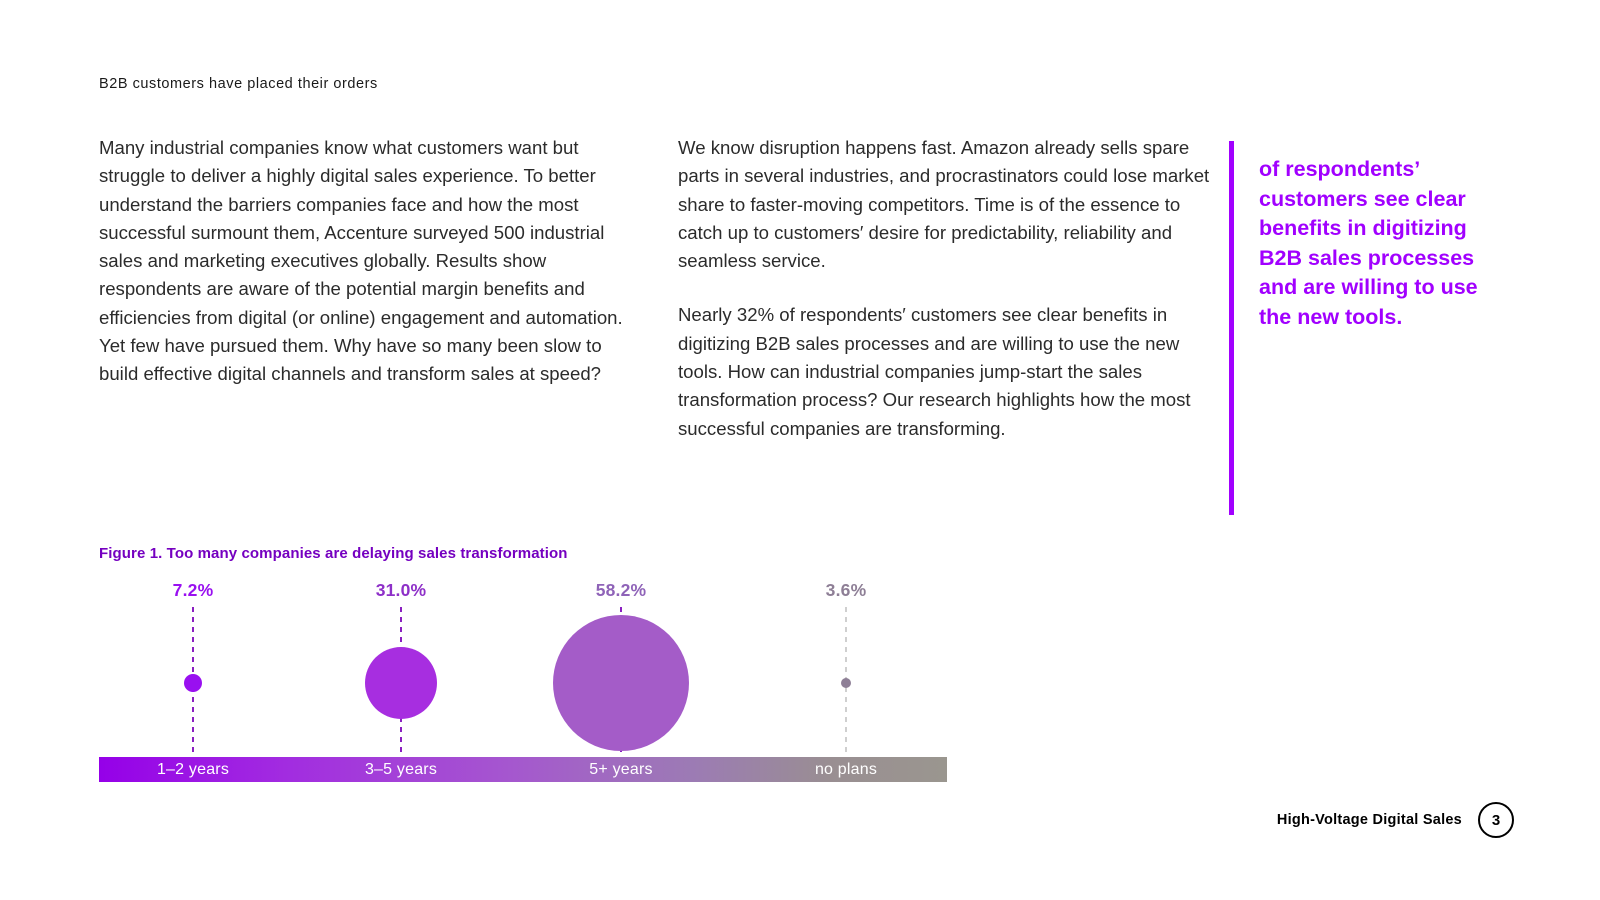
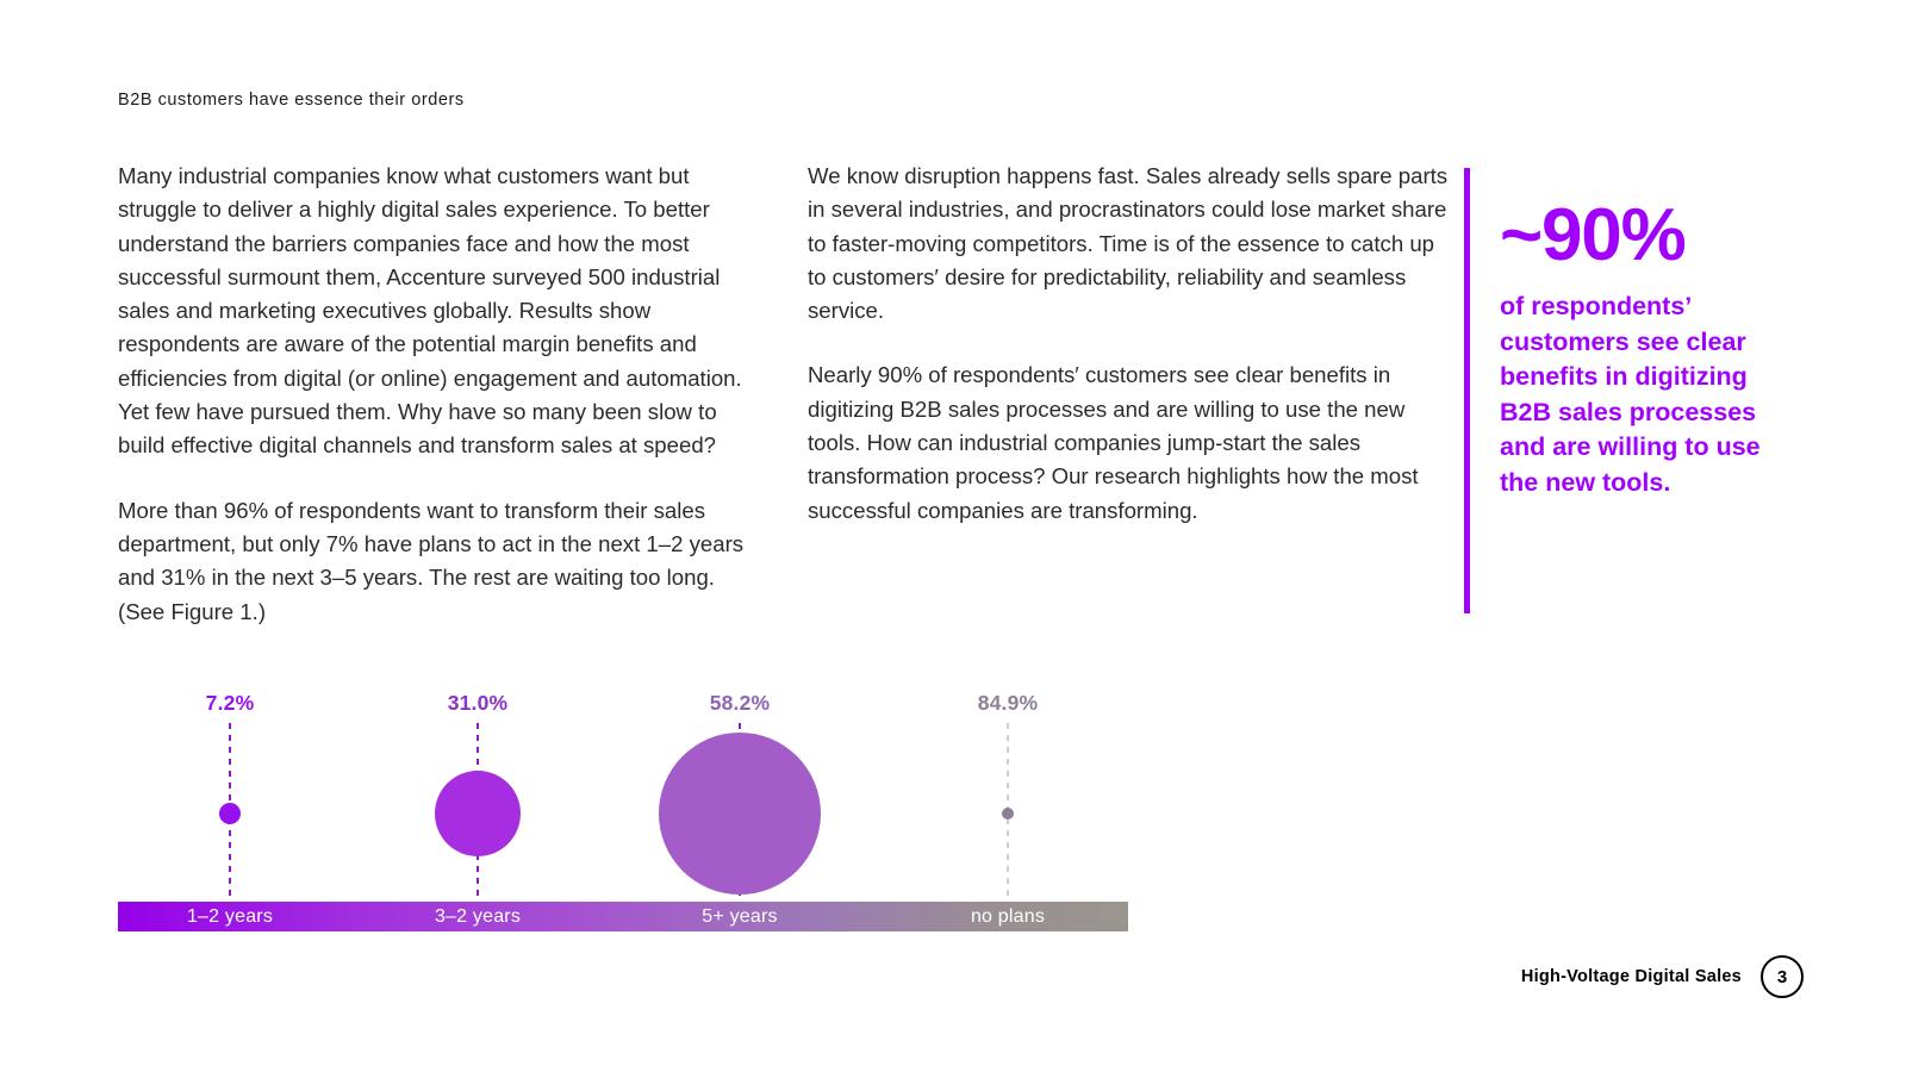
- B2B customers have placed their orders
+ B2B customers have essence their orders
  Many industrial companies know what customers want but struggle to deliver a highly digital sales experience. To better understand the barriers companies face and how the most successful surmount them, Accenture surveyed 500 industrial sales and marketing executives globally. Results show respondents are aware of the potential margin benefits and efficiencies from digital (or online) engagement and automation. Yet few have pursued them. Why have so many been slow to build effective digital channels and transform sales at speed?
+ More than 96% of respondents want to transform their sales department, but only 7% have plans to act in the next 1–2 years and 31% in the next 3–5 years. The rest are waiting too long. (See Figure 1.)
- We know disruption happens fast. Amazon already sells spare parts in several industries, and procrastinators could lose market share to faster-moving competitors. Time is of the essence to catch up to customers′ desire for predictability, reliability and seamless service.
+ We know disruption happens fast. Sales already sells spare parts in several industries, and procrastinators could lose market share to faster-moving competitors. Time is of the essence to catch up to customers′ desire for predictability, reliability and seamless service.
- Nearly 32% of respondents′ customers see clear benefits in digitizing B2B sales processes and are willing to use the new tools. How can industrial companies jump-start the sales transformation process? Our research highlights how the most successful companies are transforming.
+ Nearly 90% of respondents′ customers see clear benefits in digitizing B2B sales processes and are willing to use the new tools. How can industrial companies jump-start the sales transformation process? Our research highlights how the most successful companies are transforming.
+ ~90%
  of respondents’ customers see clear benefits in digitizing B2B sales processes and are willing to use the new tools.
- Figure 1. Too many companies are delaying sales transformation
  7.2%
  31.0%
  58.2%
- 3.6%
+ 84.9%
  1–2 years
- 3–5 years
+ 3–2 years
  5+ years
  no plans
  High-Voltage Digital Sales
  3
